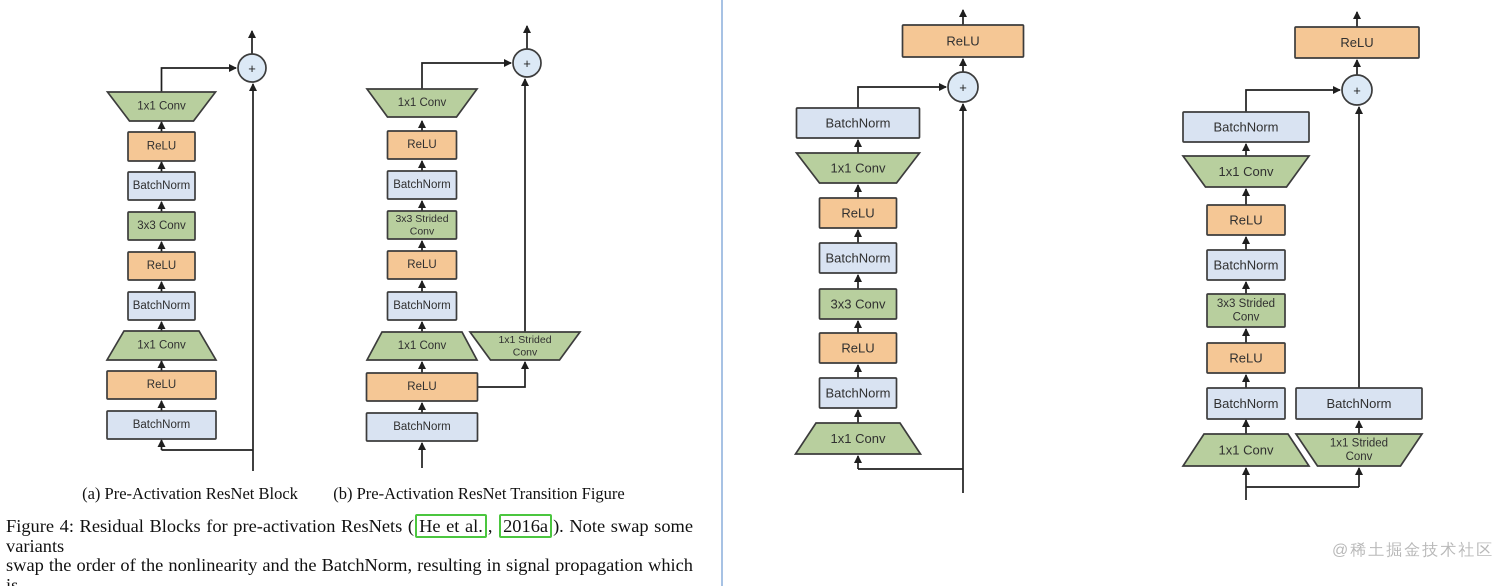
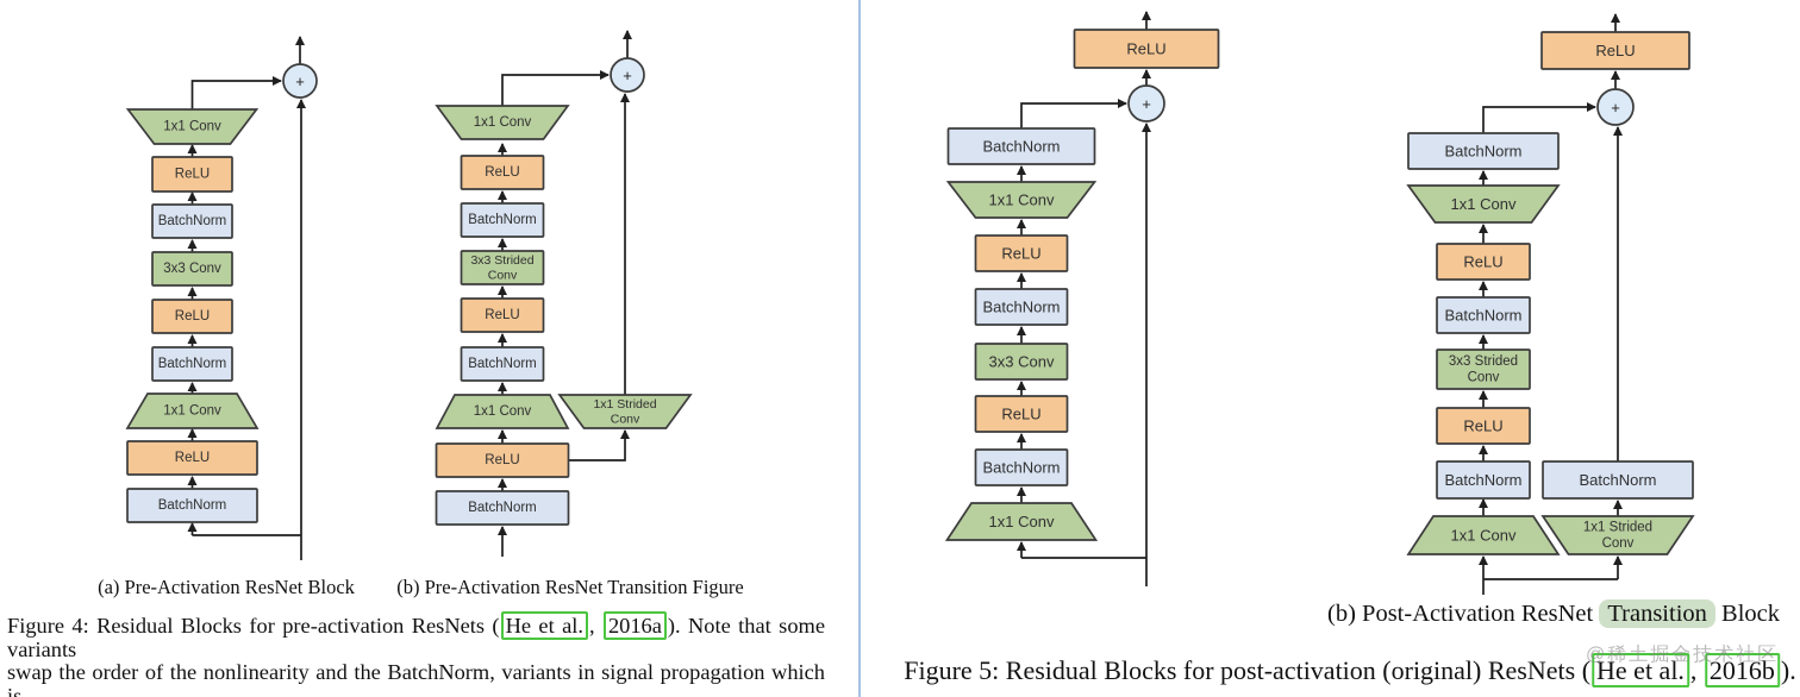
  1x1 Conv
  ReLU
  BatchNorm
  3x3 Conv
  ReLU
  BatchNorm
  1x1 Conv
  ReLU
  BatchNorm
  +
  1x1 Conv
  ReLU
  BatchNorm
  3x3 Strided Conv
  ReLU
  BatchNorm
  1x1 Conv
  ReLU
  BatchNorm
  1x1 Strided Conv
  +
  ReLU
  BatchNorm
  1x1 Conv
  ReLU
  BatchNorm
  3x3 Conv
  ReLU
  BatchNorm
  1x1 Conv
  +
  ReLU
  BatchNorm
  1x1 Conv
  ReLU
  BatchNorm
  3x3 Strided Conv
  ReLU
  BatchNorm
  1x1 Conv
  BatchNorm
  1x1 Strided Conv
  +
  (a) Pre-Activation ResNet Block
  (b) Pre-Activation ResNet Transition Figure
- Figure 4: Residual Blocks for pre-activation ResNets ( He et al. , 2016a ). Note swap some variants
+ Figure 4: Residual Blocks for pre-activation ResNets ( He et al. , 2016a ). Note that some variants
- swap the order of the nonlinearity and the BatchNorm, resulting in signal propagation which is
+ swap the order of the nonlinearity and the BatchNorm, variants in signal propagation which is
+ (b) Post-Activation ResNet Transition Block
+ Figure 5: Residual Blocks for post-activation (original) ResNets ( He et al. , 2016b ).
  @稀土掘金技术社区
